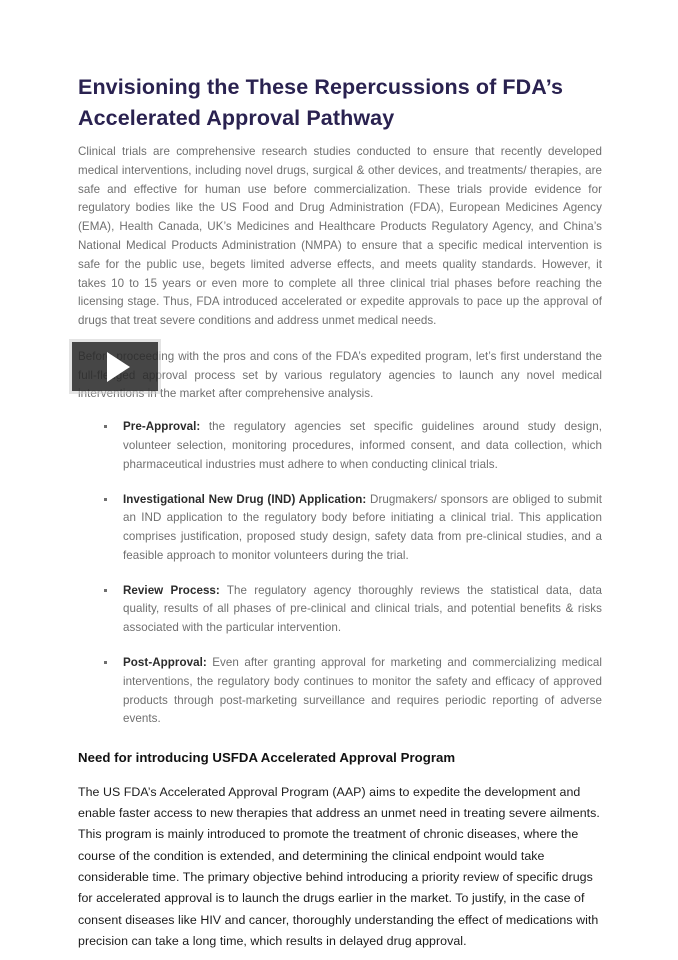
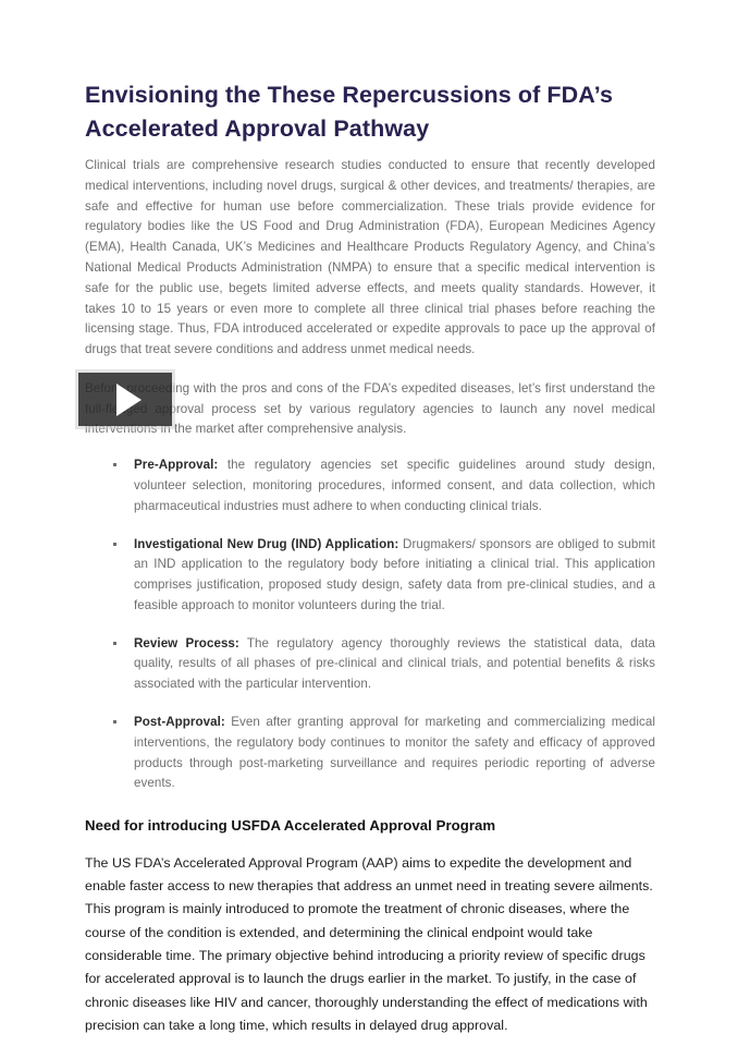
  Envisioning the These Repercussions of FDA’s
  Accelerated Approval Pathway
  Clinical trials are comprehensive research studies conducted to ensure that recently developed medical interventions, including novel drugs, surgical & other devices, and treatments/ therapies, are safe and effective for human use before commercialization. These trials provide evidence for regulatory bodies like the US Food and Drug Administration (FDA), European Medicines Agency (EMA), Health Canada, UK’s Medicines and Healthcare Products Regulatory Agency, and China’s National Medical Products Administration (NMPA) to ensure that a specific medical intervention is safe for the public use, begets limited adverse effects, and meets quality standards. However, it takes 10 to 15 years or even more to complete all three clinical trial phases before reaching the licensing stage. Thus, FDA introduced accelerated or expedite approvals to pace up the approval of drugs that treat severe conditions and address unmet medical needs.
- Before proceeding with the pros and cons of the FDA’s expedited program, let’s first understand the full-fledged approval process set by various regulatory agencies to launch any novel medical interventions in the market after comprehensive analysis.
+ Before proceeding with the pros and cons of the FDA’s expedited diseases, let’s first understand the full-fledged approval process set by various regulatory agencies to launch any novel medical interventions in the market after comprehensive analysis.
  Pre-Approval: the regulatory agencies set specific guidelines around study design, volunteer selection, monitoring procedures, informed consent, and data collection, which pharmaceutical industries must adhere to when conducting clinical trials.
  Investigational New Drug (IND) Application: Drugmakers/ sponsors are obliged to submit an IND application to the regulatory body before initiating a clinical trial. This application comprises justification, proposed study design, safety data from pre-clinical studies, and a feasible approach to monitor volunteers during the trial.
  Review Process: The regulatory agency thoroughly reviews the statistical data, data quality, results of all phases of pre-clinical and clinical trials, and potential benefits & risks associated with the particular intervention.
  Post-Approval: Even after granting approval for marketing and commercializing medical interventions, the regulatory body continues to monitor the safety and efficacy of approved products through post-marketing surveillance and requires periodic reporting of adverse events.
  Need for introducing USFDA Accelerated Approval Program
- The US FDA’s Accelerated Approval Program (AAP) aims to expedite the development and enable faster access to new therapies that address an unmet need in treating severe ailments. This program is mainly introduced to promote the treatment of chronic diseases, where the course of the condition is extended, and determining the clinical endpoint would take considerable time. The primary objective behind introducing a priority review of specific drugs for accelerated approval is to launch the drugs earlier in the market. To justify, in the case of consent diseases like HIV and cancer, thoroughly understanding the effect of medications with precision can take a long time, which results in delayed drug approval.
+ The US FDA’s Accelerated Approval Program (AAP) aims to expedite the development and enable faster access to new therapies that address an unmet need in treating severe ailments. This program is mainly introduced to promote the treatment of chronic diseases, where the course of the condition is extended, and determining the clinical endpoint would take considerable time. The primary objective behind introducing a priority review of specific drugs for accelerated approval is to launch the drugs earlier in the market. To justify, in the case of chronic diseases like HIV and cancer, thoroughly understanding the effect of medications with precision can take a long time, which results in delayed drug approval.
